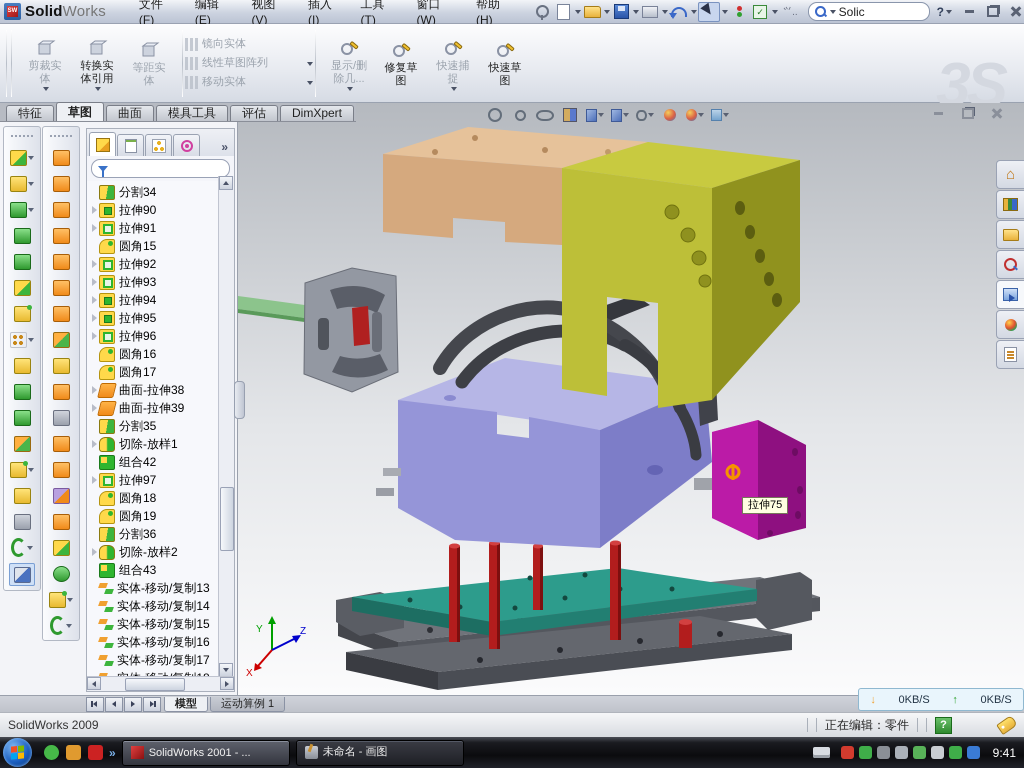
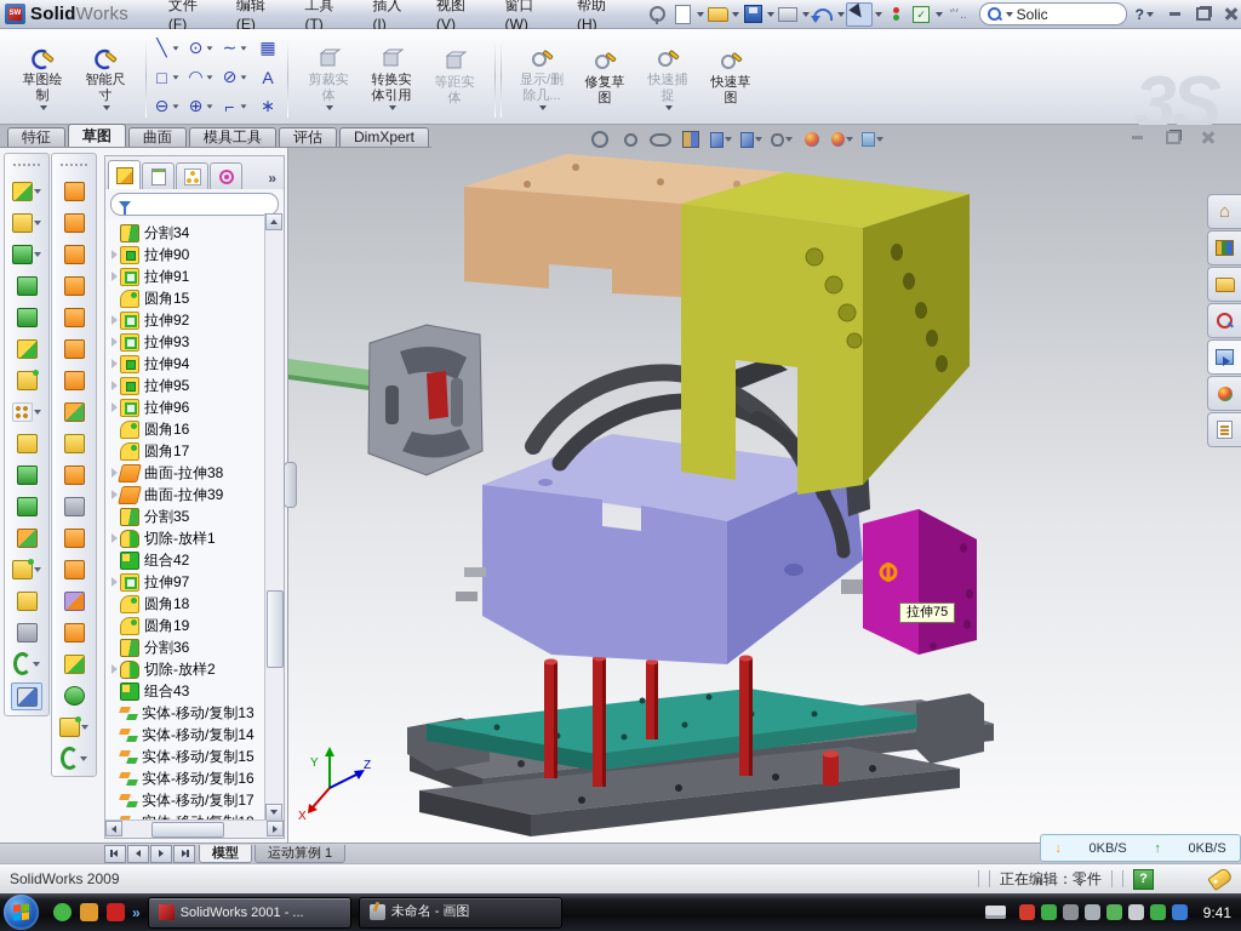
  SolidWorks
  文件(F)
  编辑(E)
- 视图(V)
+ 工具(T)
  插入(I)
- 工具(T)
+ 视图(V)
  窗口(W)
  帮助(H)
  ✓
  ⺍..
  Solic
  ?
+ 草图绘
+ 制
+ 智能尺
+ 寸
+ ╲
+ ⊙
+ ∼
+ ▦
+ □
+ ◠
+ ⊘
+ A
+ ⊖
+ ⊕
+ ⌐
+ ∗
  剪裁实
  体
  转换实
  体引用
  等距实
  体
- 镜向实体
- 线性草图阵列
- 移动实体
  显示/删
  除几...
  修复草
  图
  快速捕
  捉
  快速草
  图
  3S
  Y
  Z
  X
  ⌂
  拉伸75
  特征
  草图
  曲面
  模具工具
  评估
  DimXpert
  »
  分割34
  拉伸90
  拉伸91
  圆角15
  拉伸92
  拉伸93
  拉伸94
  拉伸95
  拉伸96
  圆角16
  圆角17
  曲面-拉伸38
  曲面-拉伸39
  分割35
  切除-放样1
  组合42
  拉伸97
  圆角18
  圆角19
  分割36
  切除-放样2
  组合43
  实体-移动/复制13
  实体-移动/复制14
  实体-移动/复制15
  实体-移动/复制16
  实体-移动/复制17
  模型
  运动算例 1
  ↓
  0KB/S
  ↑
  0KB/S
  SolidWorks 2009
  正在编辑：零件
  ?
  »
  SolidWorks 2001 - ...
  未命名 - 画图
  9:41
